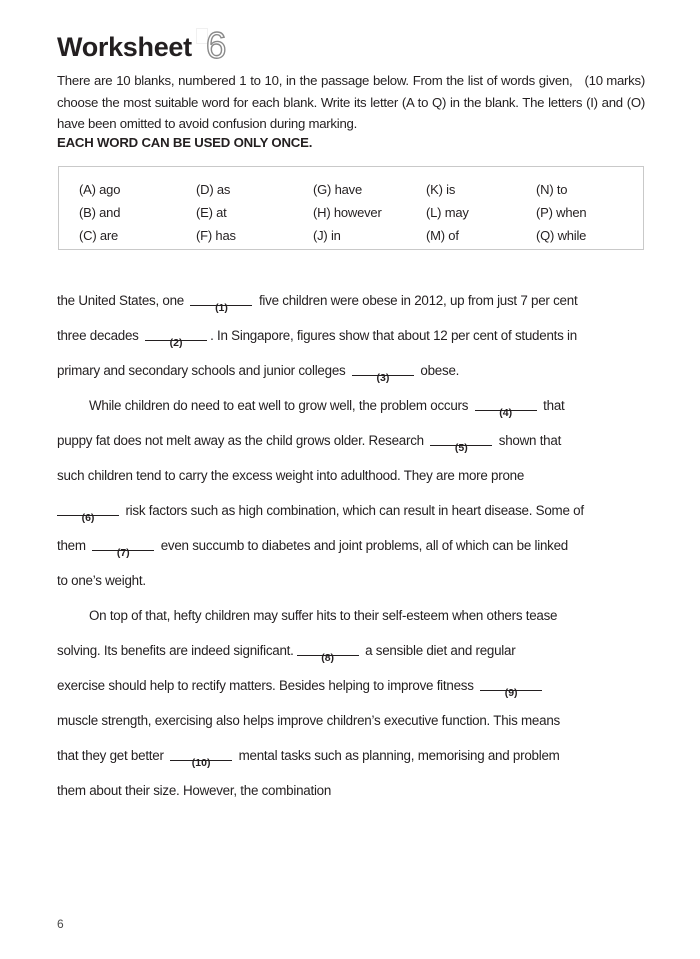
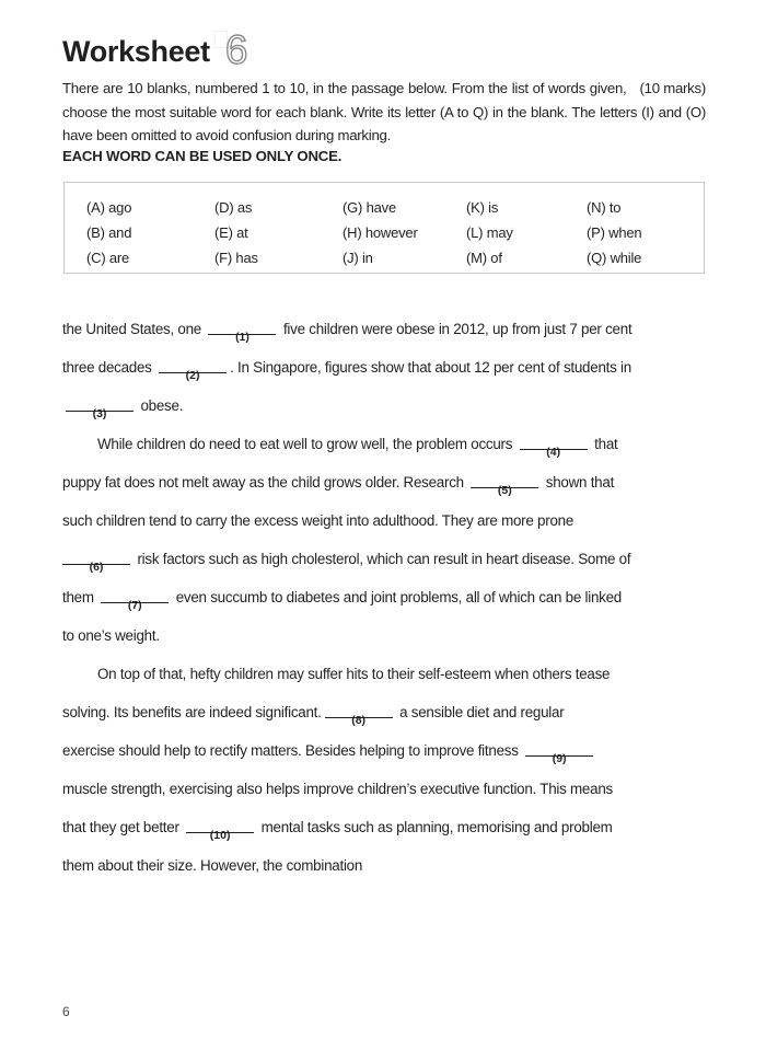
  Worksheet
  6
  (10 marks)
  There are 10 blanks, numbered 1 to 10, in the passage below. From the list of words given, choose the most suitable word for each blank. Write its letter (A to Q) in the blank. The letters (I) and (O) have been omitted to avoid confusion during marking.
  EACH WORD CAN BE USED ONLY ONCE.
  (A) ago
  (B) and
  (C) are
  (D) as
  (E) at
  (F) has
  (G) have
  (H) however
  (J) in
  (K) is
  (L) may
  (M) of
  (N) to
  (P) when
  (Q) while
  the United States, one
  (1)
  five children were obese in 2012, up from just 7 per cent
  three decades
  (2)
  . In Singapore, figures show that about 12 per cent of students in
- primary and secondary schools and junior colleges
  (3)
  obese.
  While children do need to eat well to grow well, the problem occurs
  (4)
  that
  puppy fat does not melt away as the child grows older. Research
  (5)
  shown that
  such children tend to carry the excess weight into adulthood. They are more prone
  (6)
- risk factors such as high combination, which can result in heart disease. Some of
+ risk factors such as high cholesterol, which can result in heart disease. Some of
  them
  (7)
  even succumb to diabetes and joint problems, all of which can be linked
  to one’s weight.
  On top of that, hefty children may suffer hits to their self-esteem when others tease
  solving. Its benefits are indeed significant.
  (8)
  a sensible diet and regular
  exercise should help to rectify matters. Besides helping to improve fitness
  (9)
  muscle strength, exercising also helps improve children’s executive function. This means
  that they get better
  (10)
  mental tasks such as planning, memorising and problem
  them about their size. However, the combination
  6
